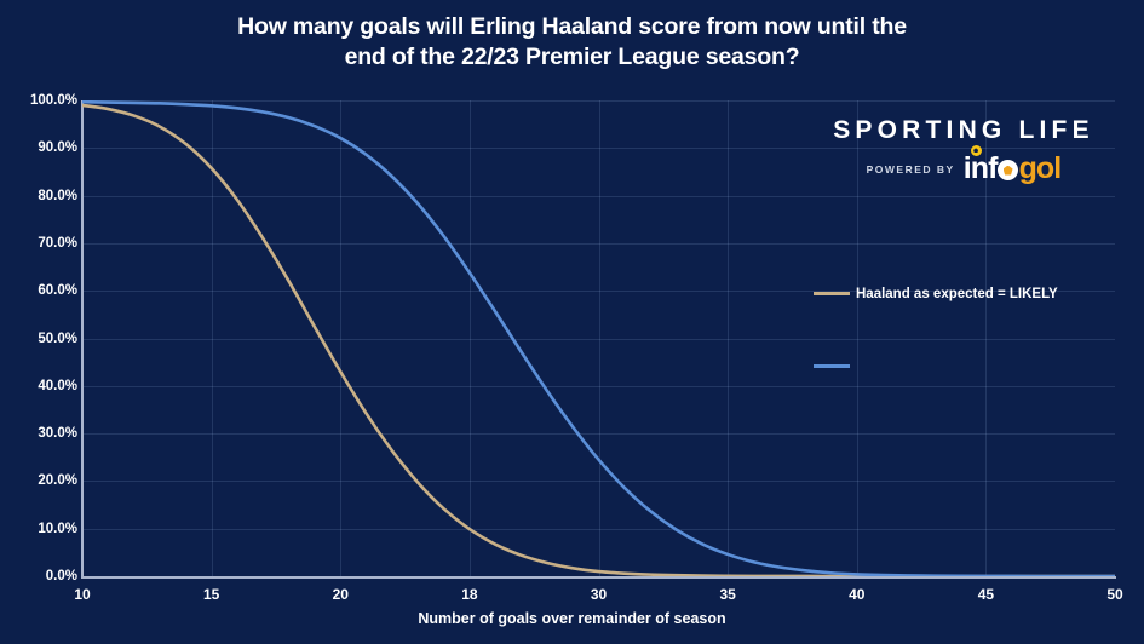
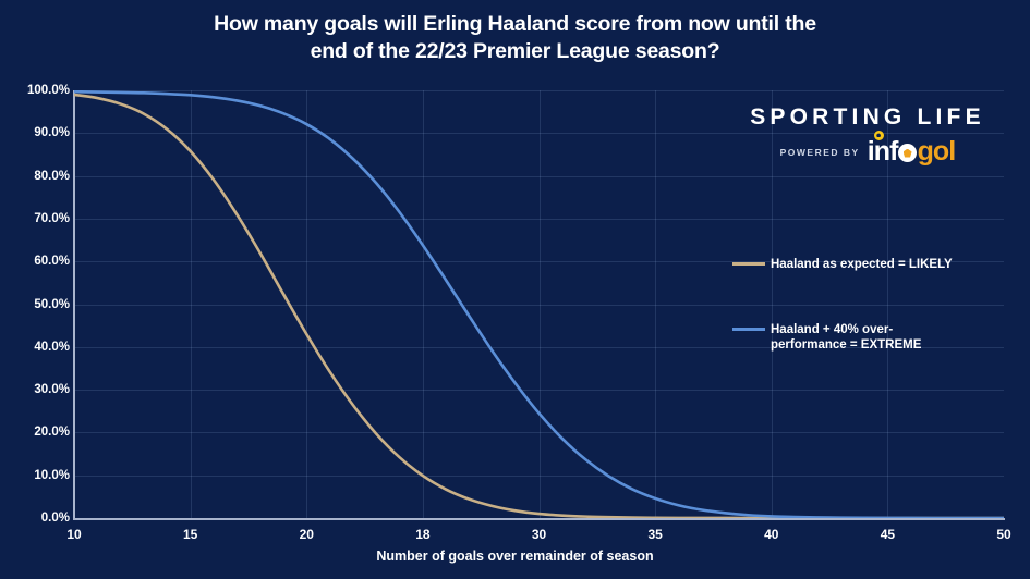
  How many goals will Erling Haaland score from now until the
  end of the 22/23 Premier League season?
  0.0%
  10.0%
  20.0%
  30.0%
  40.0%
  50.0%
  60.0%
  70.0%
  80.0%
  90.0%
  100.0%
  SPORTING LIFE
  POWERED BY
  inf gol
  Haaland as expected = LIKELY
+ Haaland + 40% over-
+ performance = EXTREME
  Number of goals over remainder of season
  10
  15
  20
  18
  30
  35
  40
  45
  50
